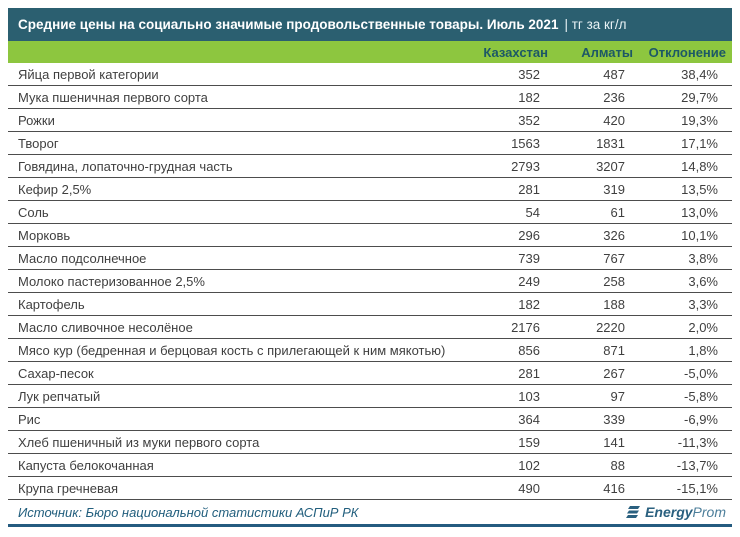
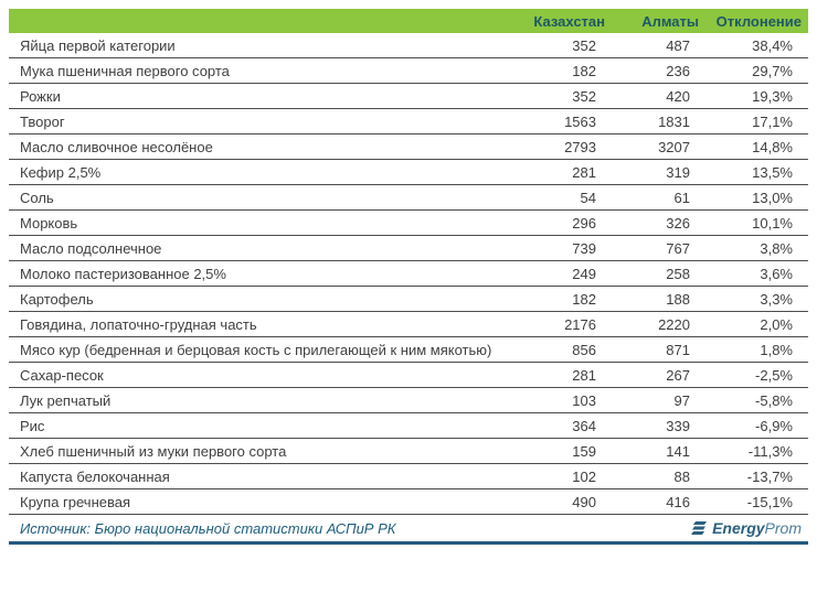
- Средние цены на социально значимые продовольственные товары. Июль 2021
- | тг за кг/л
  Казахстан
  Алматы
  Отклонение
  Яйца первой категории
  352
  487
  38,4%
  Мука пшеничная первого сорта
  182
  236
  29,7%
  Рожки
  352
  420
  19,3%
  Творог
  1563
  1831
  17,1%
- Говядина, лопаточно-грудная часть
+ Масло сливочное несолёное
  2793
  3207
  14,8%
  Кефир 2,5%
  281
  319
  13,5%
  Соль
  54
  61
  13,0%
  Морковь
  296
  326
  10,1%
  Масло подсолнечное
  739
  767
  3,8%
  Молоко пастеризованное 2,5%
  249
  258
  3,6%
  Картофель
  182
  188
  3,3%
- Масло сливочное несолёное
+ Говядина, лопаточно-грудная часть
  2176
  2220
  2,0%
  Мясо кур (бедренная и берцовая кость с прилегающей к ним мякотью)
  856
  871
  1,8%
  Сахар-песок
  281
  267
- -5,0%
+ -2,5%
  Лук репчатый
  103
  97
  -5,8%
  Рис
  364
  339
  -6,9%
  Хлеб пшеничный из муки первого сорта
  159
  141
  -11,3%
  Капуста белокочанная
  102
  88
  -13,7%
  Крупа гречневая
  490
  416
  -15,1%
  Источник: Бюро национальной статистики АСПиР РК
  EnergyProm
